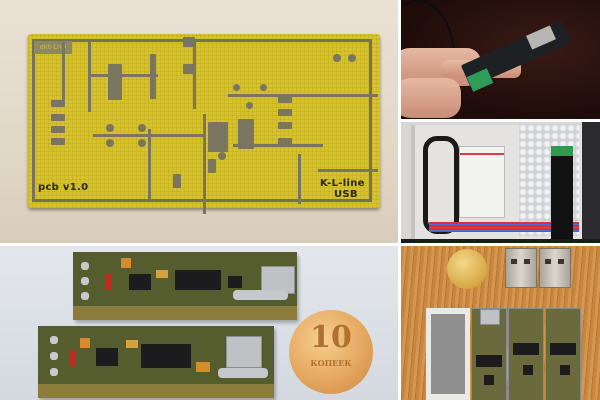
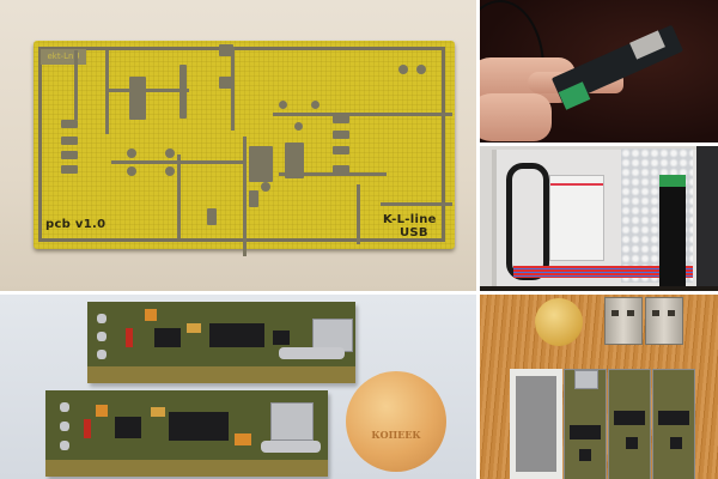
  ekt-Ln
  pcb v1.0
  K-L-line
  USB
- 10
  КОПЕЕК
